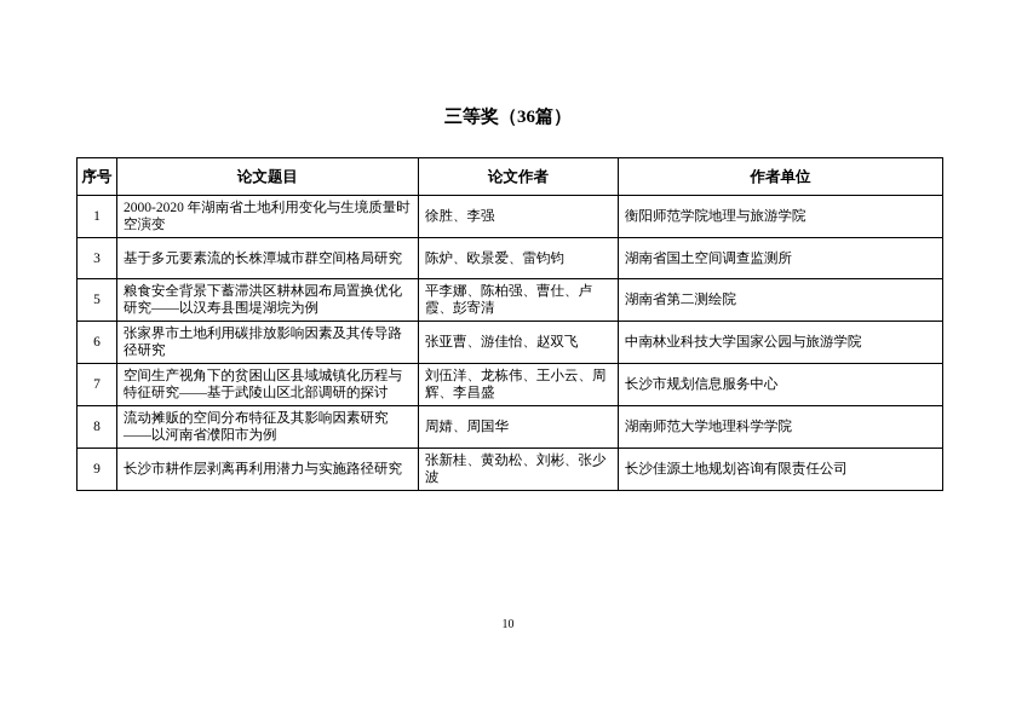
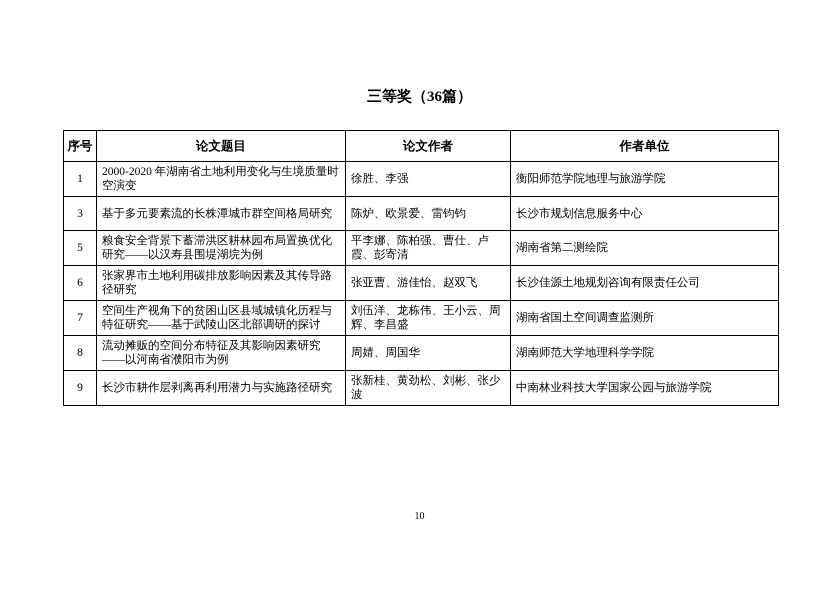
  三等奖（36篇）
  序号	论文题目	论文作者	作者单位
  1	2000-2020 年湖南省土地利用变化与生境质量时空演变	徐胜、李强	衡阳师范学院地理与旅游学院
- 3	基于多元要素流的长株潭城市群空间格局研究	陈炉、欧景爱、雷钧钧	湖南省国土空间调查监测所
+ 3	基于多元要素流的长株潭城市群空间格局研究	陈炉、欧景爱、雷钧钧	长沙市规划信息服务中心
  5	粮食安全背景下蓄滞洪区耕林园布局置换优化研究——以汉寿县围堤湖垸为例	平李娜、陈柏强、曹仕、卢霞、彭寄清	湖南省第二测绘院
- 6	张家界市土地利用碳排放影响因素及其传导路径研究	张亚曹、游佳怡、赵双飞	中南林业科技大学国家公园与旅游学院
+ 6	张家界市土地利用碳排放影响因素及其传导路径研究	张亚曹、游佳怡、赵双飞	长沙佳源土地规划咨询有限责任公司
- 7	空间生产视角下的贫困山区县域城镇化历程与特征研究——基于武陵山区北部调研的探讨	刘伍洋、龙栋伟、王小云、周辉、李昌盛	长沙市规划信息服务中心
+ 7	空间生产视角下的贫困山区县域城镇化历程与特征研究——基于武陵山区北部调研的探讨	刘伍洋、龙栋伟、王小云、周辉、李昌盛	湖南省国土空间调查监测所
  8	流动摊贩的空间分布特征及其影响因素研究——以河南省濮阳市为例	周婧、周国华	湖南师范大学地理科学学院
- 9	长沙市耕作层剥离再利用潜力与实施路径研究	张新桂、黄劲松、刘彬、张少波	长沙佳源土地规划咨询有限责任公司
+ 9	长沙市耕作层剥离再利用潜力与实施路径研究	张新桂、黄劲松、刘彬、张少波	中南林业科技大学国家公园与旅游学院
  10
